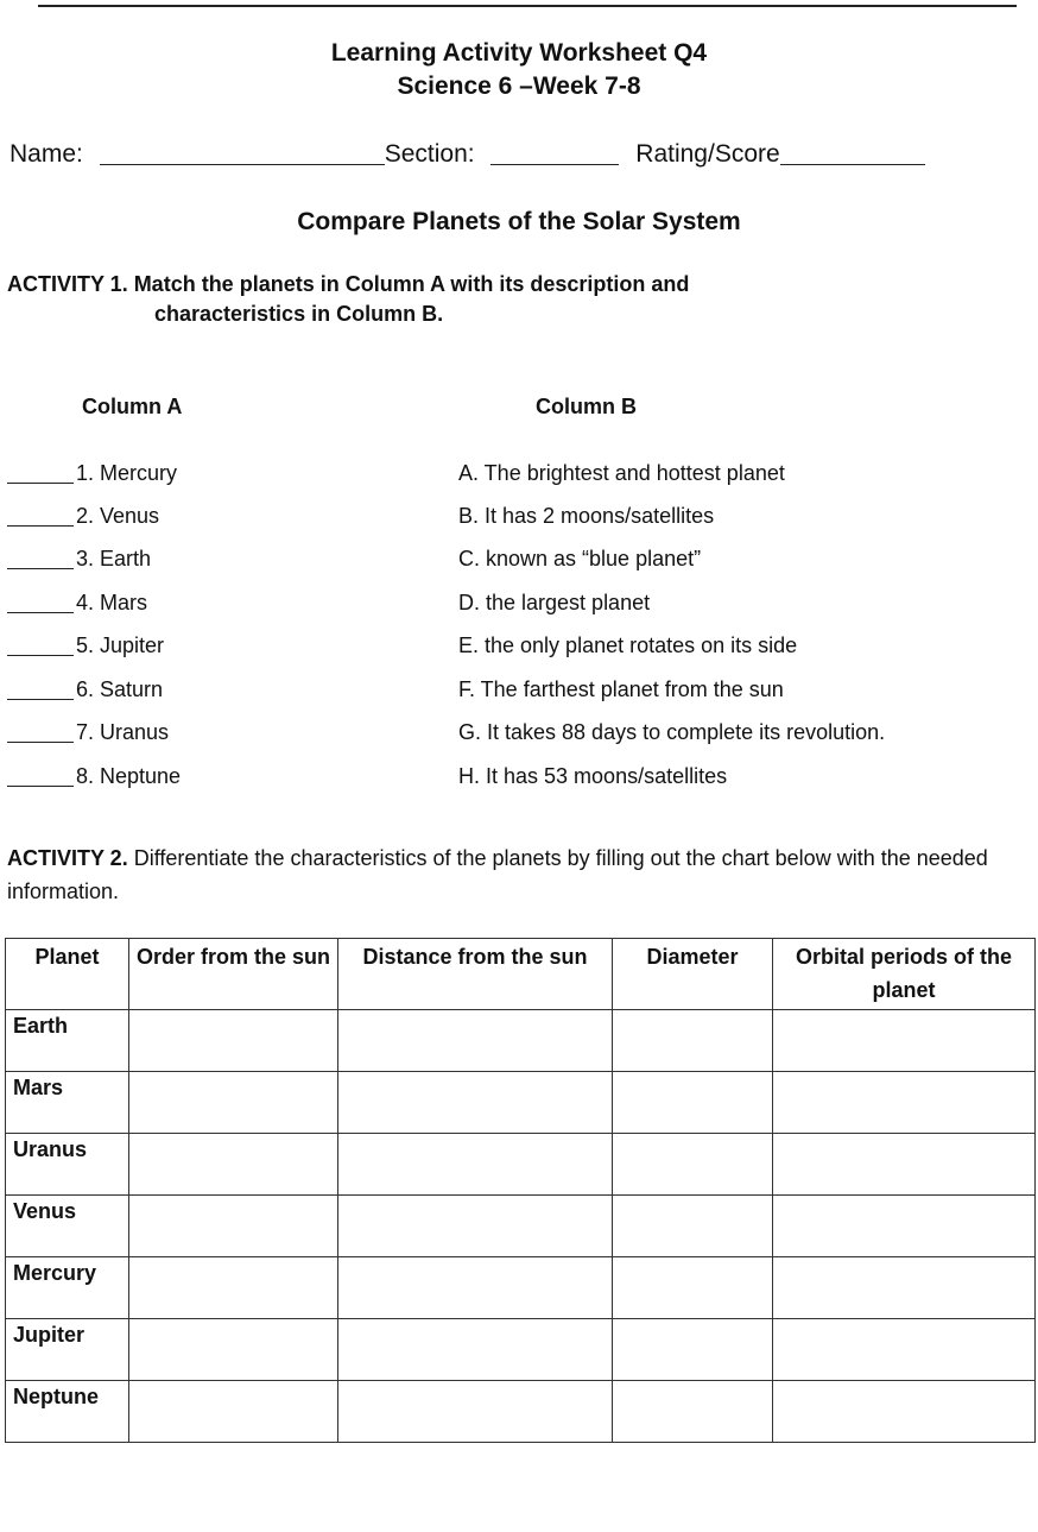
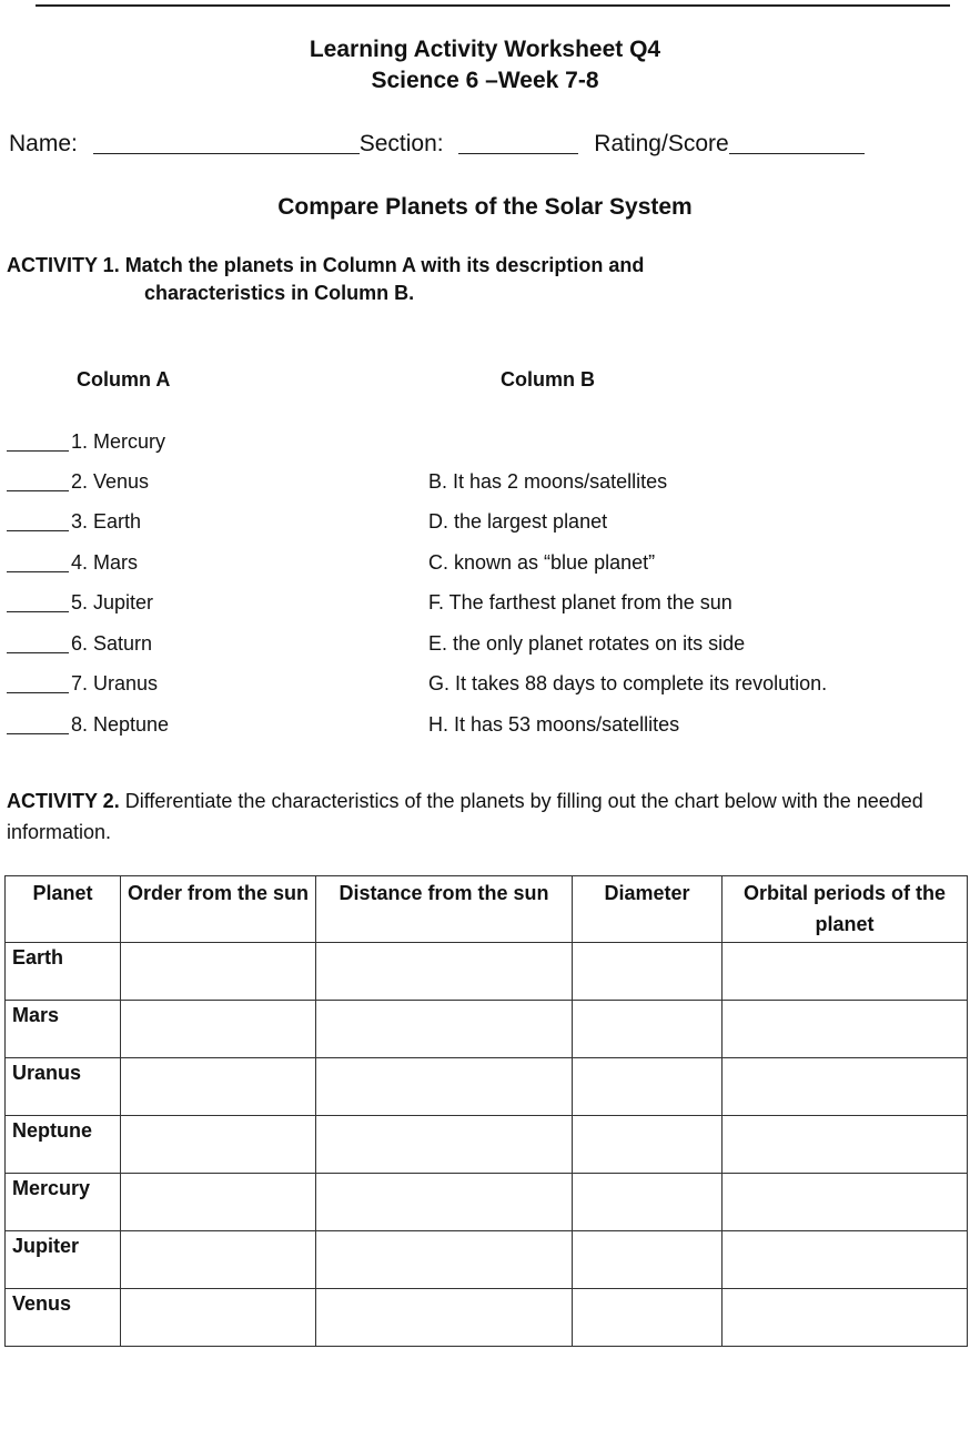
  Learning Activity Worksheet Q4
  Science 6 –Week 7-8
  Name: Section: Rating/Score
  Compare Planets of the Solar System
  ACTIVITY 1. Match the planets in Column A with its description and
  characteristics in Column B.
  Column A
  Column B
  1. Mercury
- A. The brightest and hottest planet
  2. Venus
  B. It has 2 moons/satellites
  3. Earth
- C. known as “blue planet”
+ D. the largest planet
  4. Mars
- D. the largest planet
+ C. known as “blue planet”
  5. Jupiter
- E. the only planet rotates on its side
+ F. The farthest planet from the sun
  6. Saturn
- F. The farthest planet from the sun
+ E. the only planet rotates on its side
  7. Uranus
  G. It takes 88 days to complete its revolution.
  8. Neptune
  H. It has 53 moons/satellites
  ACTIVITY 2. Differentiate the characteristics of the planets by filling out the chart below with the needed information.
  Planet	Order from the sun	Distance from the sun	Diameter	Orbital periods of the planet
  Earth
  Mars
  Uranus
- Venus
+ Neptune
  Mercury
  Jupiter
- Neptune
+ Venus
